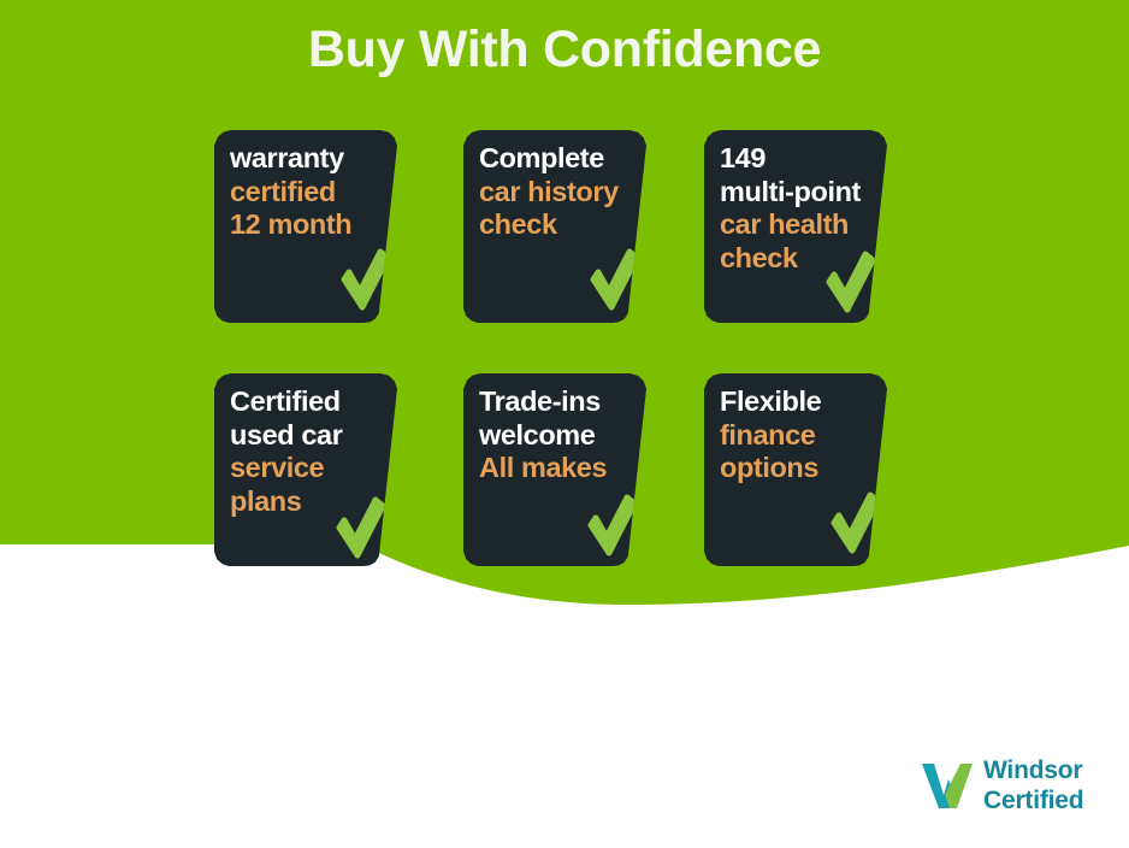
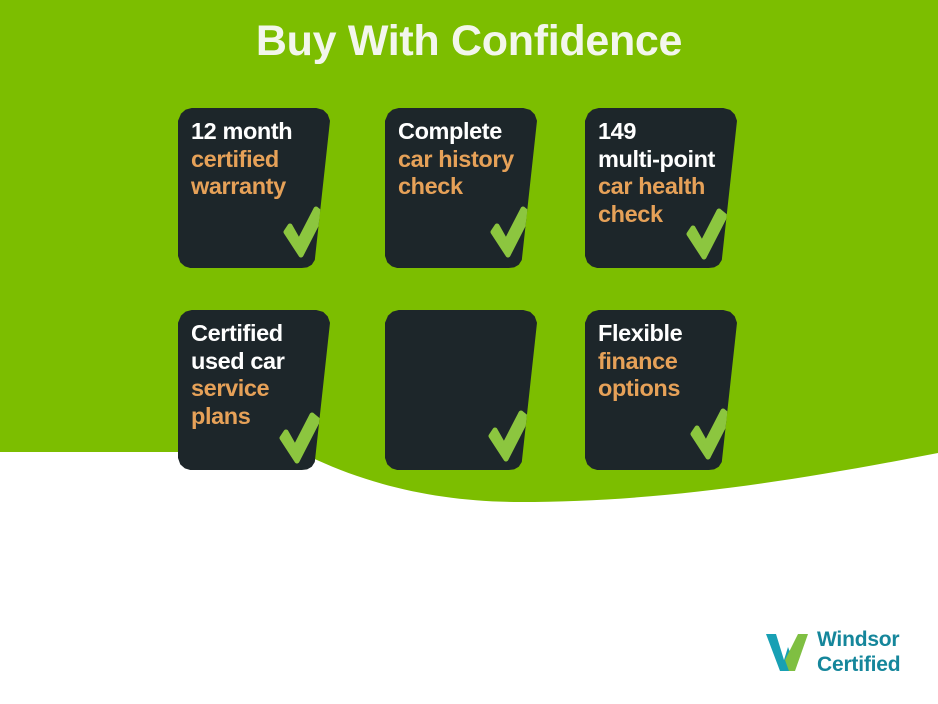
  Buy With Confidence
- warranty
+ 12 month
  certified
- 12 month
+ warranty
  Complete
  car history
  check
  149
  multi-point
  car health
  check
  Certified
  used car
  service
  plans
- Trade-ins
- welcome
- All makes
  Flexible
  finance
  options
  Windsor
  Certified
